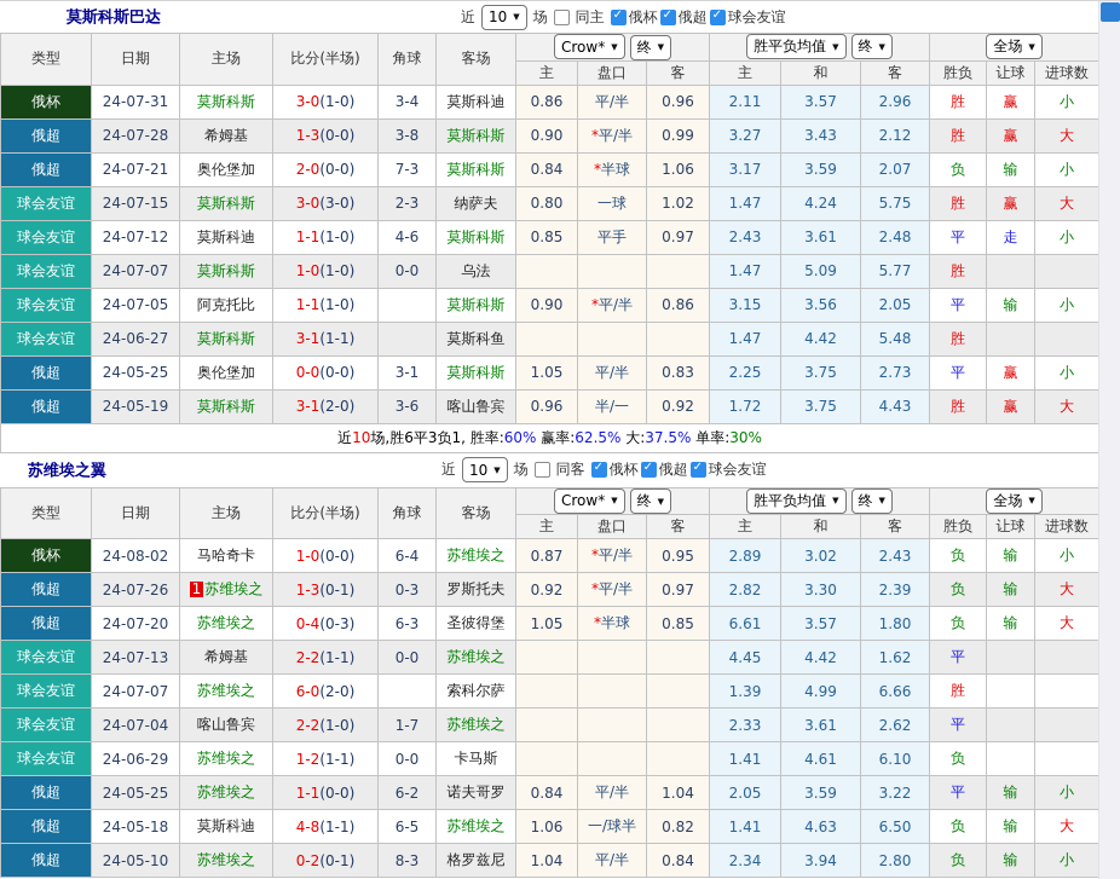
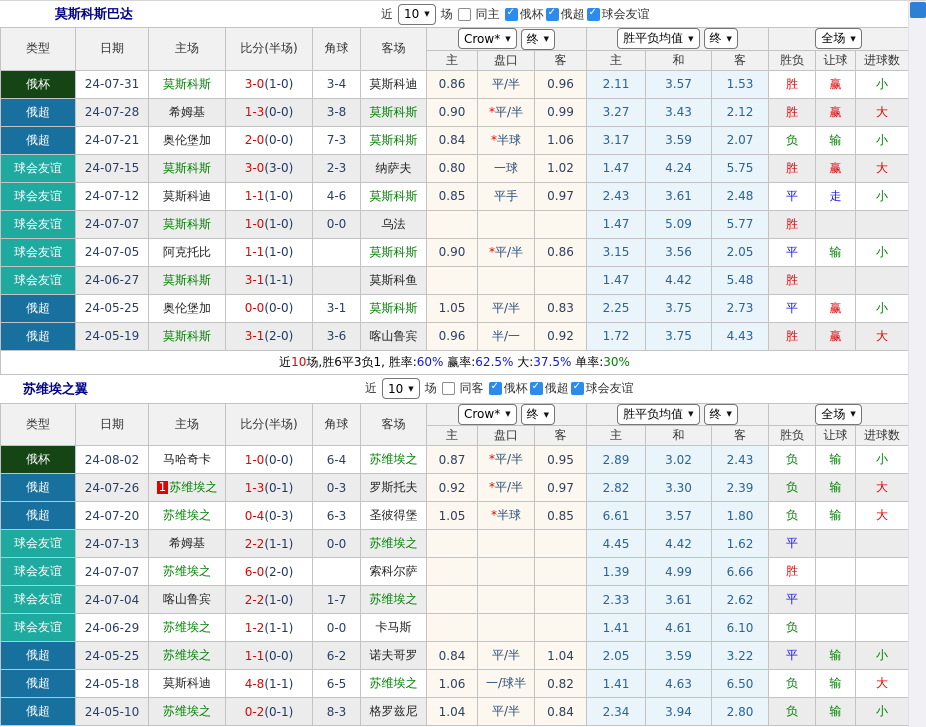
  莫斯科斯巴达
  近
  10
  ▼
  场
  同主
  俄杯
  俄超
  球会友谊
  类型	日期	主场	比分(半场)	角球	客场	Crow* ▼ 终 ▼	胜平负均值 ▼ 终 ▼	全场 ▼
  主	盘口	客	主	和	客	胜负	让球	进球数
- 俄杯	24-07-31	莫斯科斯	3-0(1-0)	3-4	莫斯科迪	0.86	平/半	0.96	2.11	3.57	2.96	胜	赢	小
+ 俄杯	24-07-31	莫斯科斯	3-0(1-0)	3-4	莫斯科迪	0.86	平/半	0.96	2.11	3.57	1.53	胜	赢	小
  俄超	24-07-28	希姆基	1-3(0-0)	3-8	莫斯科斯	0.90	*平/半	0.99	3.27	3.43	2.12	胜	赢	大
  俄超	24-07-21	奥伦堡加	2-0(0-0)	7-3	莫斯科斯	0.84	*半球	1.06	3.17	3.59	2.07	负	输	小
  球会友谊	24-07-15	莫斯科斯	3-0(3-0)	2-3	纳萨夫	0.80	一球	1.02	1.47	4.24	5.75	胜	赢	大
  球会友谊	24-07-12	莫斯科迪	1-1(1-0)	4-6	莫斯科斯	0.85	平手	0.97	2.43	3.61	2.48	平	走	小
  球会友谊	24-07-07	莫斯科斯	1-0(1-0)	0-0	乌法				1.47	5.09	5.77	胜
  球会友谊	24-07-05	阿克托比	1-1(1-0)		莫斯科斯	0.90	*平/半	0.86	3.15	3.56	2.05	平	输	小
  球会友谊	24-06-27	莫斯科斯	3-1(1-1)		莫斯科鱼				1.47	4.42	5.48	胜
  俄超	24-05-25	奥伦堡加	0-0(0-0)	3-1	莫斯科斯	1.05	平/半	0.83	2.25	3.75	2.73	平	赢	小
  俄超	24-05-19	莫斯科斯	3-1(2-0)	3-6	喀山鲁宾	0.96	半/一	0.92	1.72	3.75	4.43	胜	赢	大
  近10场,胜6平3负1, 胜率:60% 赢率:62.5% 大:37.5% 单率:30%
  苏维埃之翼
  近
  10
  ▼
  场
  同客
  俄杯
  俄超
  球会友谊
  类型	日期	主场	比分(半场)	角球	客场	Crow* ▼ 终 ▼	胜平负均值 ▼ 终 ▼	全场 ▼
  主	盘口	客	主	和	客	胜负	让球	进球数
  俄杯	24-08-02	马哈奇卡	1-0(0-0)	6-4	苏维埃之	0.87	*平/半	0.95	2.89	3.02	2.43	负	输	小
  俄超	24-07-26	1 苏维埃之	1-3(0-1)	0-3	罗斯托夫	0.92	*平/半	0.97	2.82	3.30	2.39	负	输	大
  俄超	24-07-20	苏维埃之	0-4(0-3)	6-3	圣彼得堡	1.05	*半球	0.85	6.61	3.57	1.80	负	输	大
  球会友谊	24-07-13	希姆基	2-2(1-1)	0-0	苏维埃之				4.45	4.42	1.62	平
  球会友谊	24-07-07	苏维埃之	6-0(2-0)		索科尔萨				1.39	4.99	6.66	胜
  球会友谊	24-07-04	喀山鲁宾	2-2(1-0)	1-7	苏维埃之				2.33	3.61	2.62	平
  球会友谊	24-06-29	苏维埃之	1-2(1-1)	0-0	卡马斯				1.41	4.61	6.10	负
  俄超	24-05-25	苏维埃之	1-1(0-0)	6-2	诺夫哥罗	0.84	平/半	1.04	2.05	3.59	3.22	平	输	小
  俄超	24-05-18	莫斯科迪	4-8(1-1)	6-5	苏维埃之	1.06	一/球半	0.82	1.41	4.63	6.50	负	输	大
  俄超	24-05-10	苏维埃之	0-2(0-1)	8-3	格罗兹尼	1.04	平/半	0.84	2.34	3.94	2.80	负	输	小
